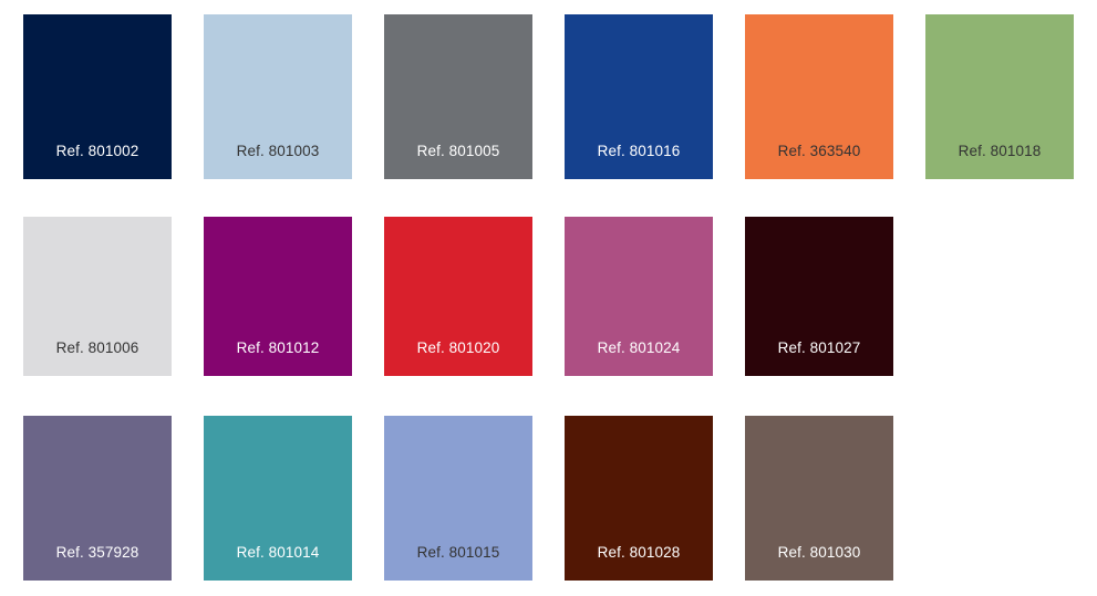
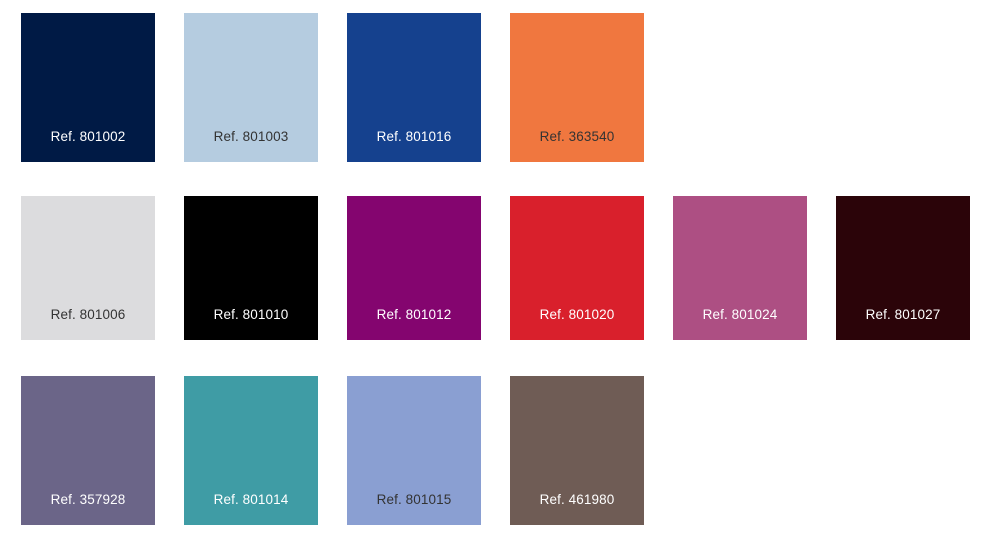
  Ref. 801002
  Ref. 801003
- Ref. 801005
  Ref. 801016
  Ref. 363540
- Ref. 801018
  Ref. 801006
+ Ref. 801010
  Ref. 801012
  Ref. 801020
  Ref. 801024
  Ref. 801027
  Ref. 357928
  Ref. 801014
  Ref. 801015
- Ref. 801028
- Ref. 801030
+ Ref. 461980
